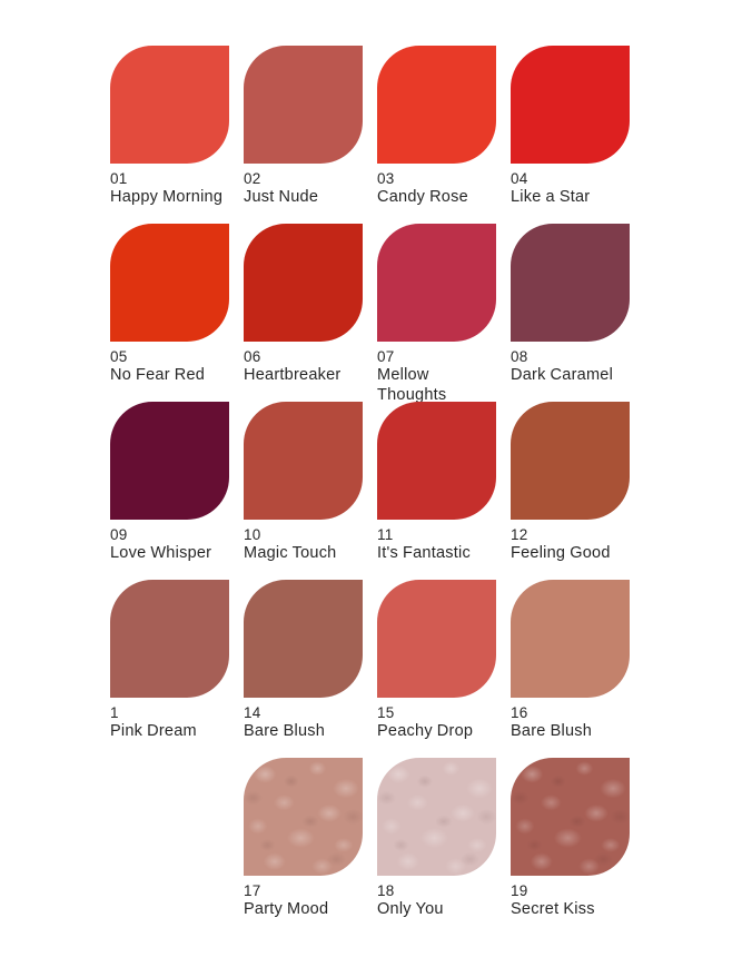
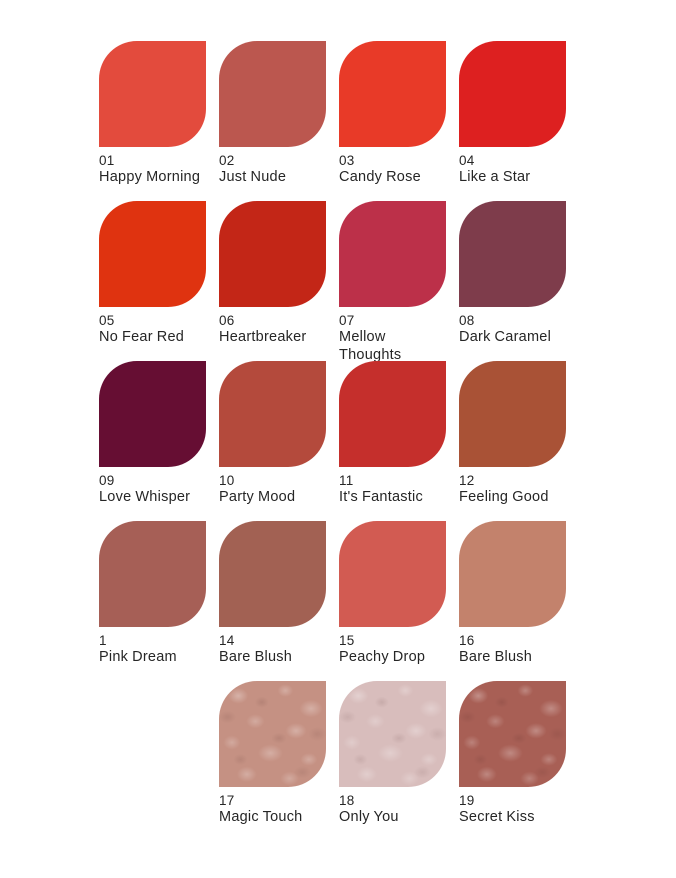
  01
  Happy Morning
  02
  Just Nude
  03
  Candy Rose
  04
  Like a Star
  05
  No Fear Red
  06
  Heartbreaker
  07
  Mellow Thoughts
  08
  Dark Caramel
  09
  Love Whisper
  10
- Magic Touch
+ Party Mood
  11
  It's Fantastic
  12
  Feeling Good
  1
  Pink Dream
  14
  Bare Blush
  15
  Peachy Drop
  16
  Bare Blush
  17
- Party Mood
+ Magic Touch
  18
  Only You
  19
  Secret Kiss
